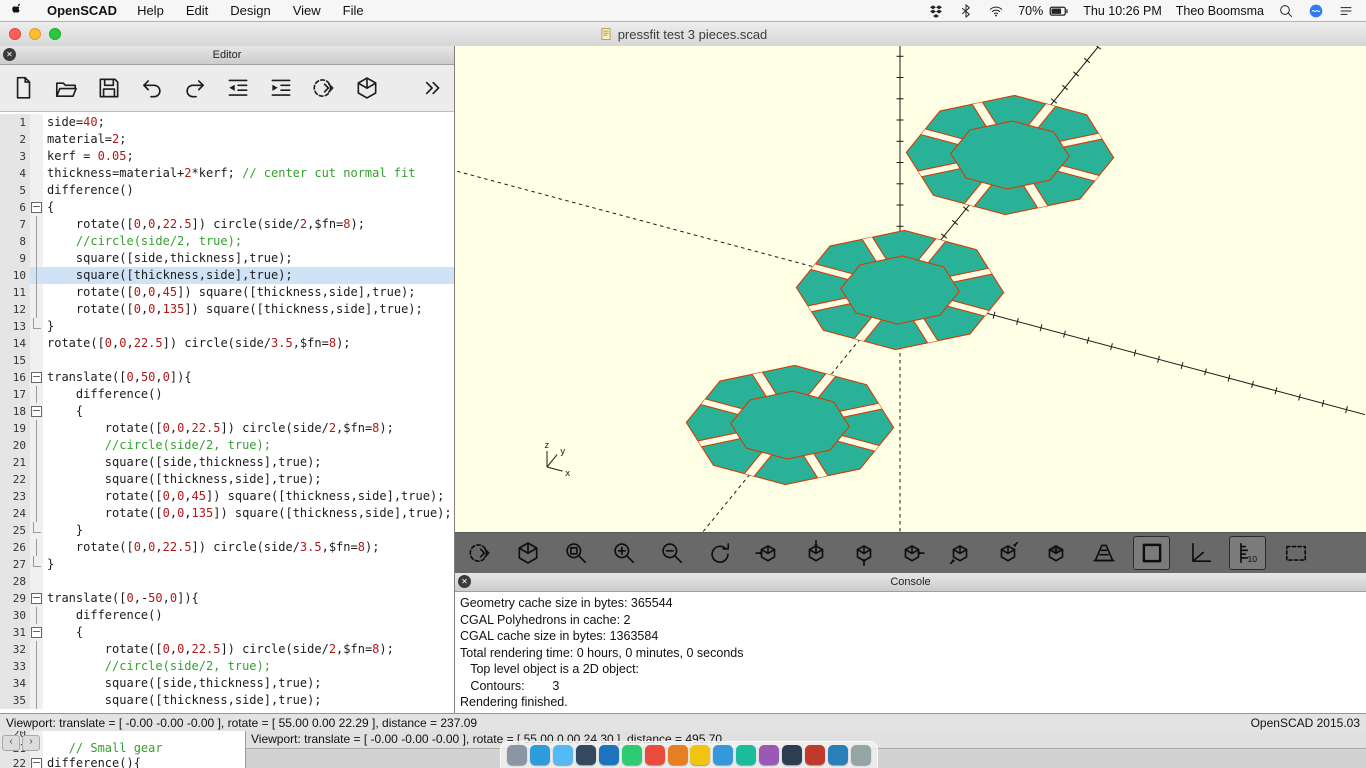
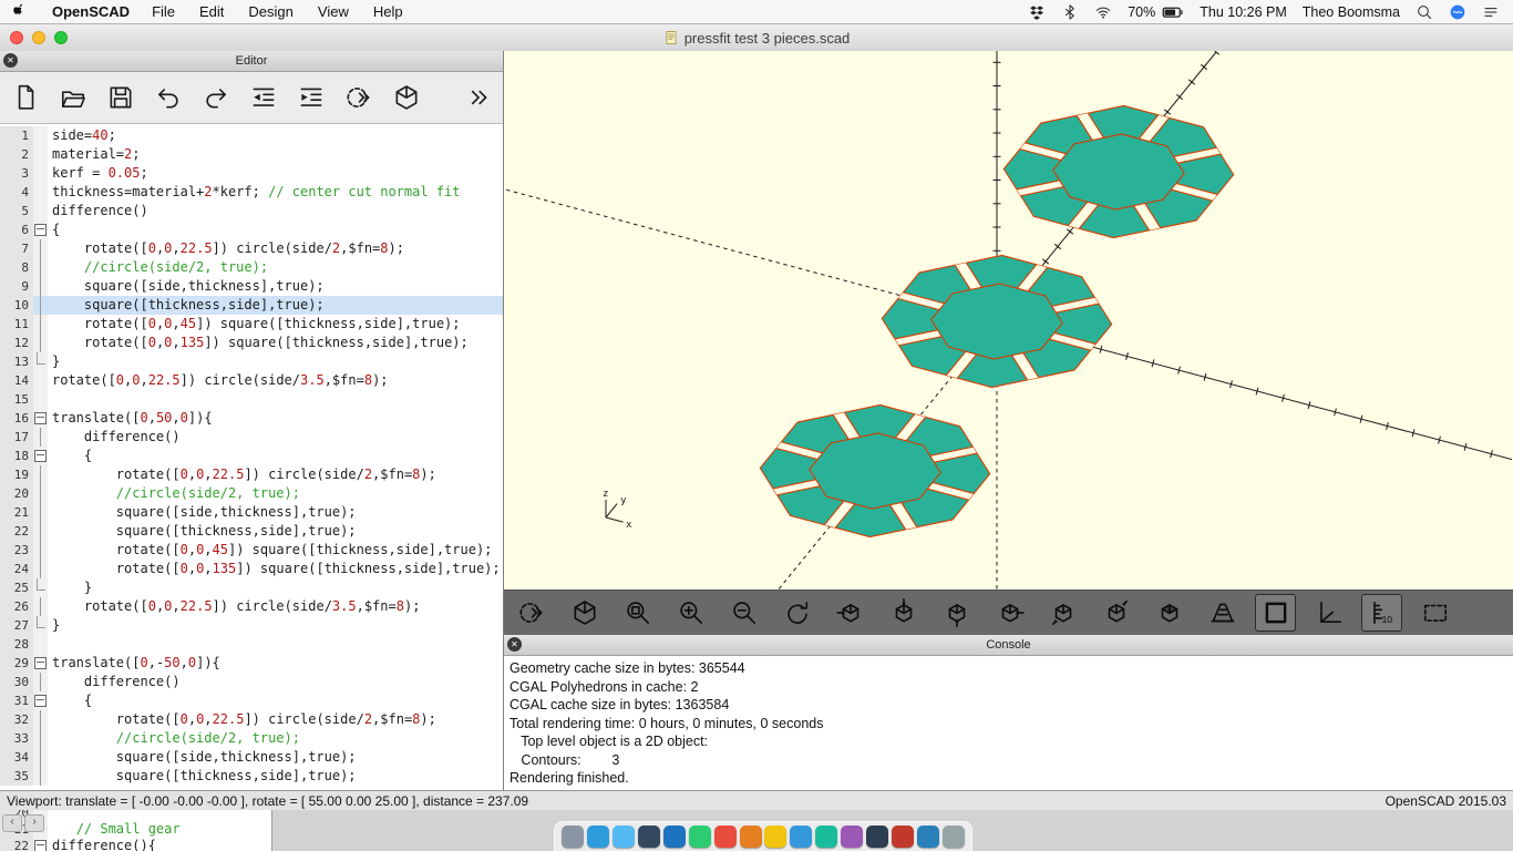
  OpenSCAD
- Help
+ File
  Edit
  Design
  View
- File
+ Help
  70%
  Thu 10:26 PM
  Theo Boomsma
  pressfit test 3 pieces.scad
  Editor
  1
  side=40;
  2
  material=2;
  3
  kerf = 0.05;
  4
  thickness=material+2*kerf; // center cut normal fit
  5
  difference()
  6
  {
  7
  rotate([0,0,22.5]) circle(side/2,$fn=8);
  8
  //circle(side/2, true);
  9
  square([side,thickness],true);
  10
  square([thickness,side],true);
  11
  rotate([0,0,45]) square([thickness,side],true);
  12
  rotate([0,0,135]) square([thickness,side],true);
  13
  }
  14
  rotate([0,0,22.5]) circle(side/3.5,$fn=8);
  15
  16
  translate([0,50,0]){
  17
  difference()
  18
  {
  19
  rotate([0,0,22.5]) circle(side/2,$fn=8);
  20
  //circle(side/2, true);
  21
  square([side,thickness],true);
  22
  square([thickness,side],true);
  23
  rotate([0,0,45]) square([thickness,side],true);
  24
  rotate([0,0,135]) square([thickness,side],true);
  25
  }
  26
  rotate([0,0,22.5]) circle(side/3.5,$fn=8);
  27
  }
  28
  29
  translate([0,-50,0]){
  30
  difference()
  31
  {
  32
  rotate([0,0,22.5]) circle(side/2,$fn=8);
  33
  //circle(side/2, true);
  34
  square([side,thickness],true);
  35
  square([thickness,side],true);
  z
  x
  y
  10
  Console
  Geometry cache size in bytes: 365544
  CGAL Polyhedrons in cache: 2
  CGAL cache size in bytes: 1363584
  Total rendering time: 0 hours, 0 minutes, 0 seconds
  Top level object is a 2D object:
  Contours: 3
  Rendering finished.
- Viewport: translate = [ -0.00 -0.00 -0.00 ], rotate = [ 55.00 0.00 22.29 ], distance = 237.09
+ Viewport: translate = [ -0.00 -0.00 -0.00 ], rotate = [ 55.00 0.00 25.00 ], distance = 237.09
  OpenSCAD 2015.03
  20
  // Small gear
  22
  difference(){
- Viewport: translate = [ -0.00 -0.00 -0.00 ], rotate = [ 55.00 0.00 24.30 ], distance = 495.70
